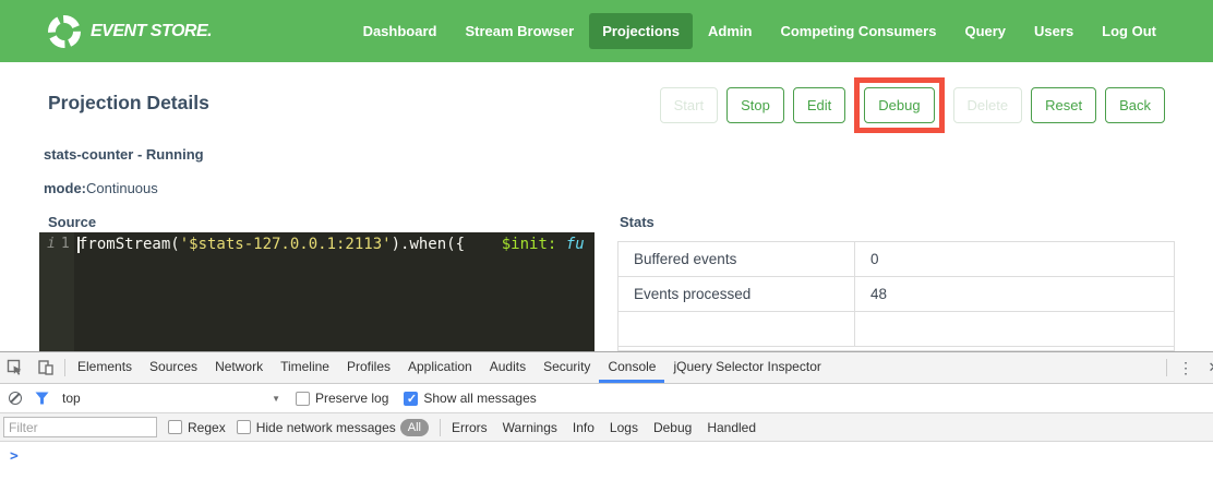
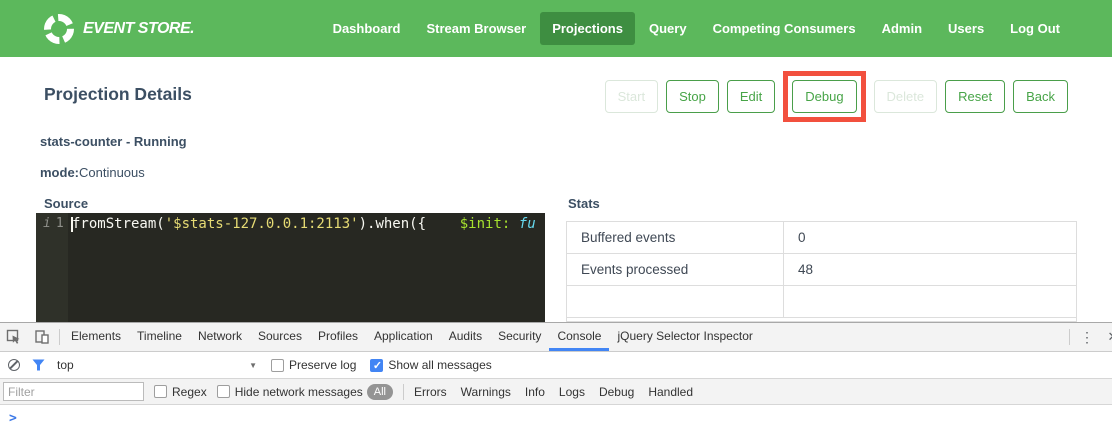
  EVENT STORE.
  Dashboard
  Stream Browser
  Projections
- Admin
+ Query
  Competing Consumers
- Query
+ Admin
  Users
  Log Out
  Projection Details
  Start
  Stop
  Edit
  Debug
  Delete
  Reset
  Back
  stats-counter - Running
  mode:Continuous
  Source
  i
  1
  fromStream('$stats-127.0.0.1:2113').when({ $init: fu
  Stats
  Buffered events
  0
  Events processed
  48
  Elements
- Sources
+ Timeline
  Network
- Timeline
+ Sources
  Profiles
  Application
  Audits
  Security
  Console
  jQuery Selector Inspector
  ⋮
  top
  ▼
  Preserve log
  Show all messages
  Filter
  Regex
  Hide network messages
  All
  Errors
  Warnings
  Info
  Logs
  Debug
  Handled
  >
